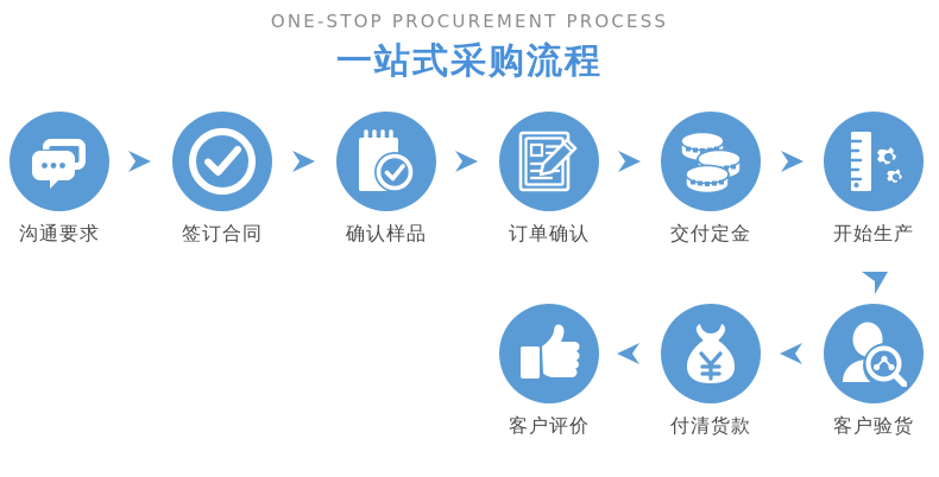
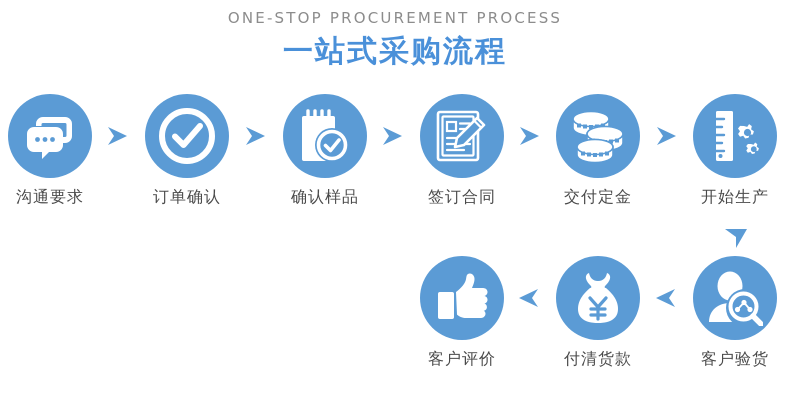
  ONE-STOP PROCUREMENT PROCESS
  一站式采购流程
  沟通要求
- 签订合同
+ 订单确认
  确认样品
- 订单确认
+ 签订合同
  交付定金
  开始生产
  客户评价
  付清货款
  客户验货
